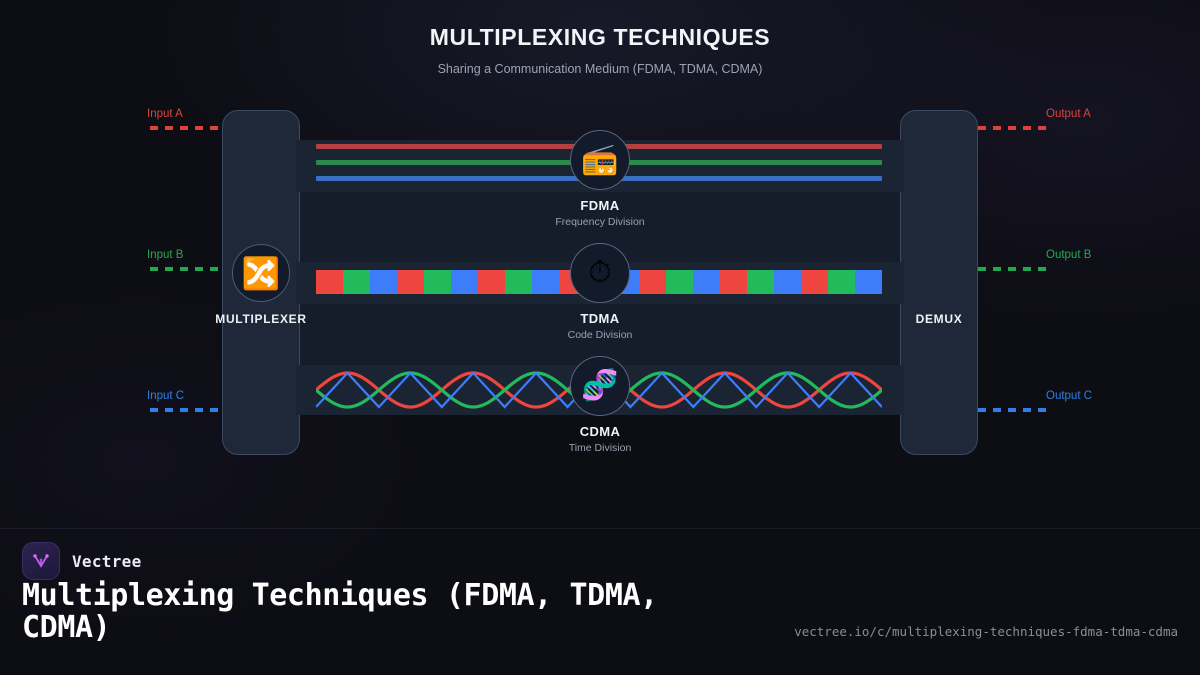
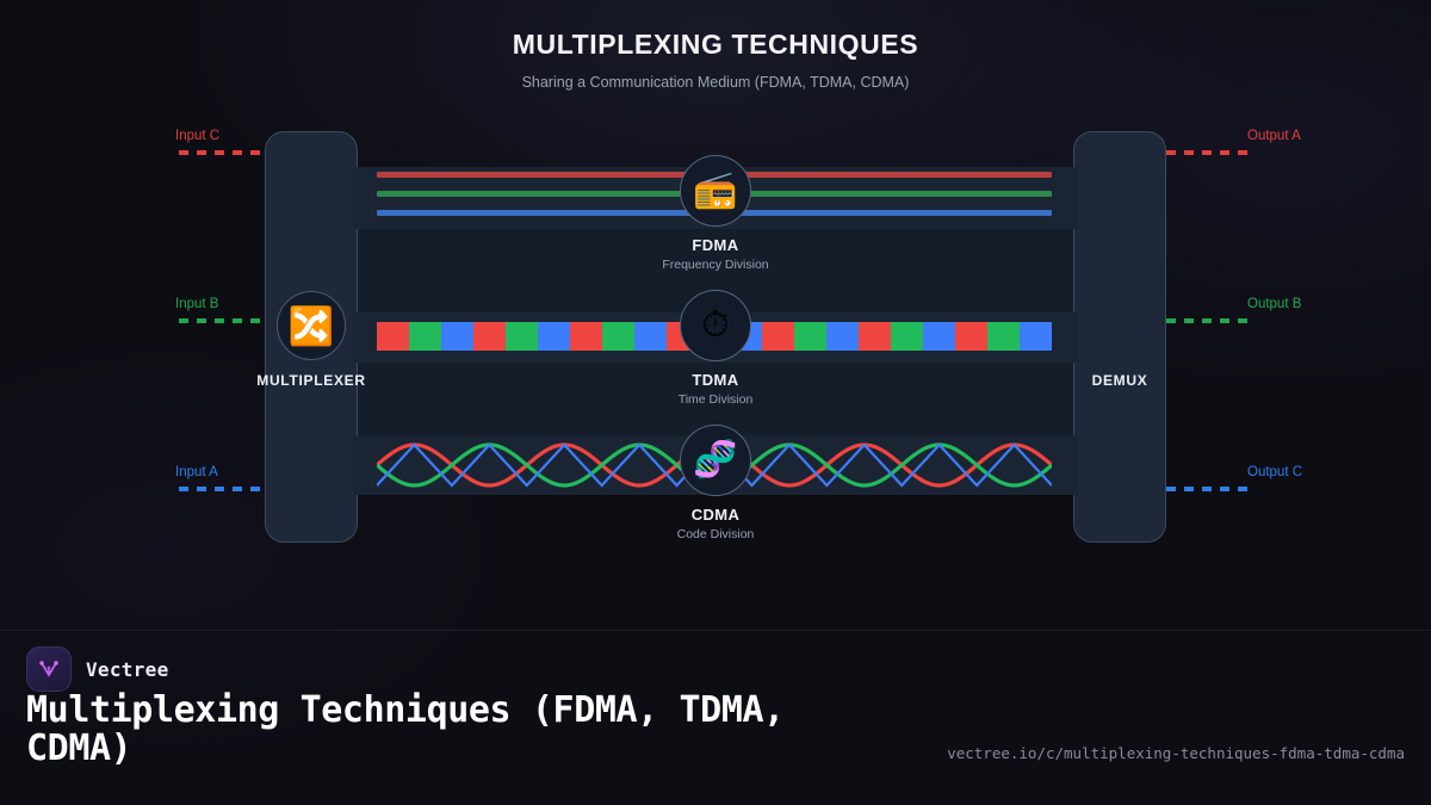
  MULTIPLEXING TECHNIQUES
  Sharing a Communication Medium (FDMA, TDMA, CDMA)
- Input A
+ Input C
  Input B
- Input C
+ Input A
  Output A
  Output B
  Output C
  🔀
  MULTIPLEXER
  DEMUX
  📻
  ⏱
  🧬
  FDMA
  Frequency Division
  TDMA
- Code Division
+ Time Division
  CDMA
- Time Division
+ Code Division
  Vectree
  Multiplexing Techniques (FDMA, TDMA, CDMA)
  vectree.io/c/multiplexing-techniques-fdma-tdma-cdma
